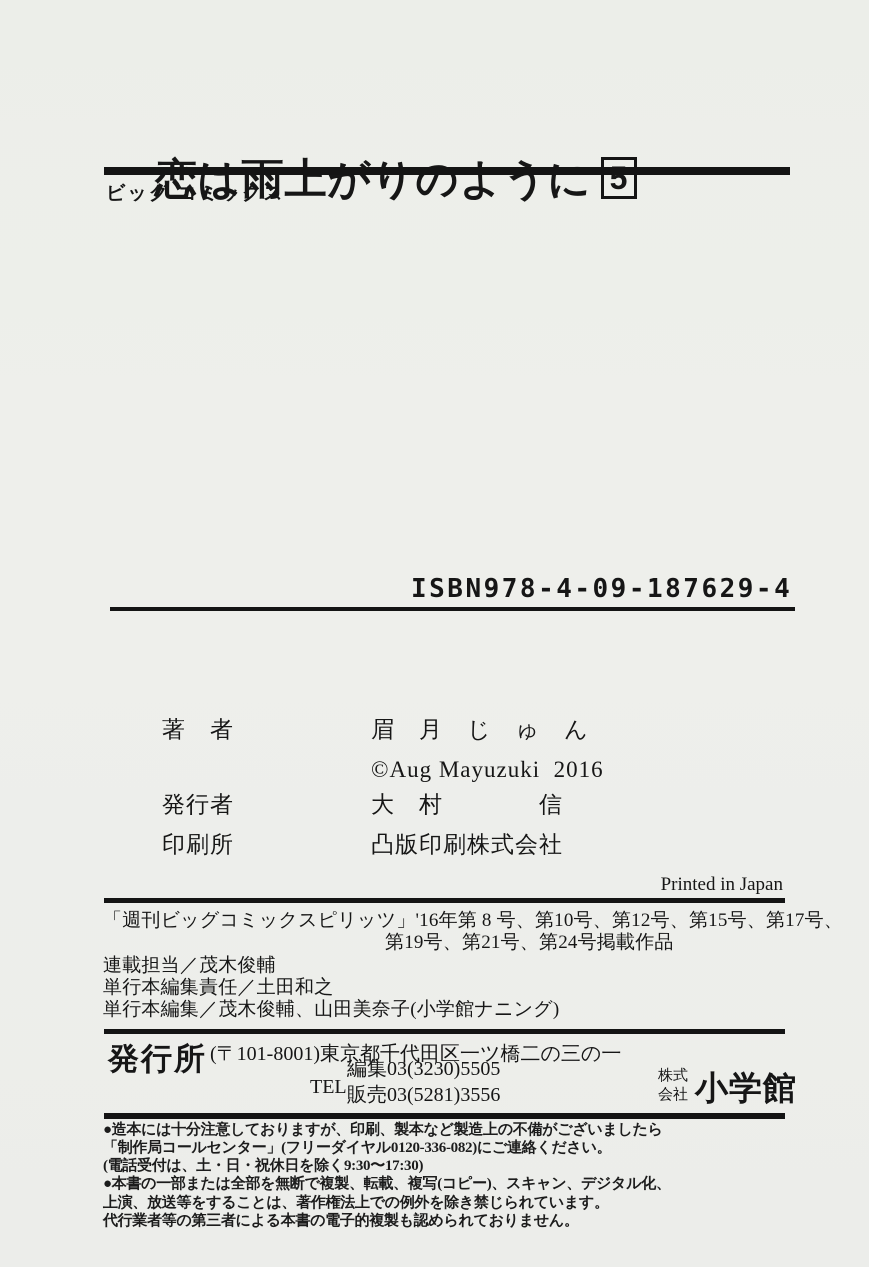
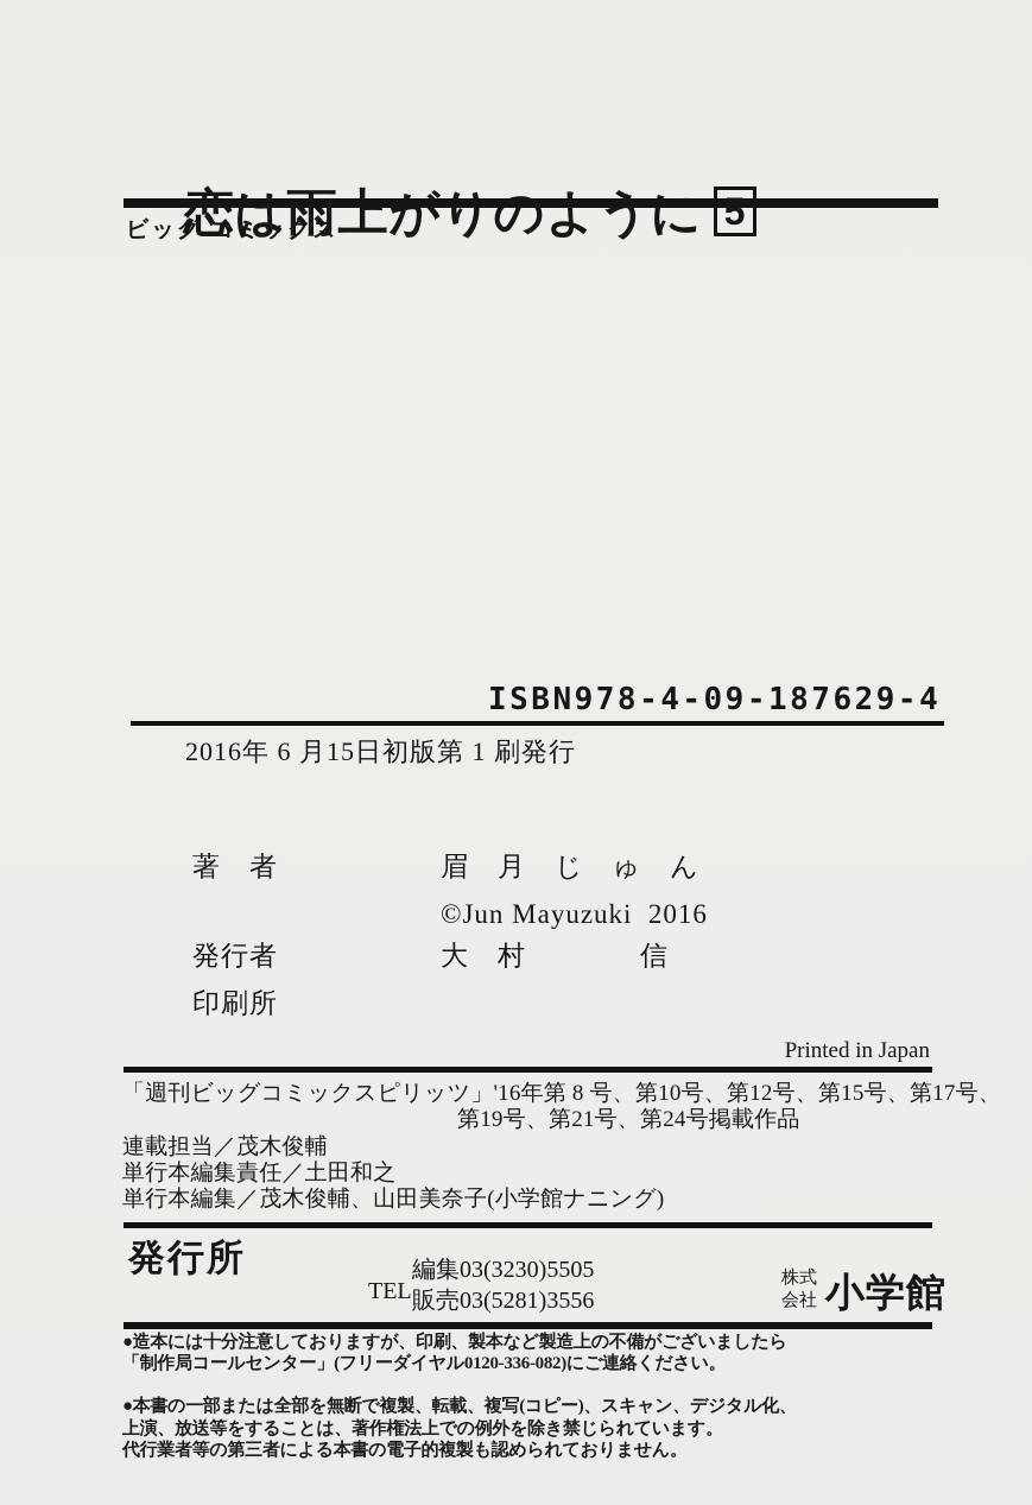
  恋は雨上がりのように 5
  ビッグ コミックス
  ISBN978-4-09-187629-4
+ 2016年 6 月15日初版第 1 刷発行
  著 者
  眉 月 じ ゅ ん
- ©Aug Mayuzuki 2016
+ ©Jun Mayuzuki 2016
  発行者
  大 村 信
  印刷所
- 凸版印刷株式会社
  Printed in Japan
  「週刊ビッグコミックスピリッツ」'16年第 8 号、第10号、第12号、第15号、第17号、
  第19号、第21号、第24号掲載作品
  連載担当／茂木俊輔
  単行本編集責任／土田和之
  単行本編集／茂木俊輔、山田美奈子(小学館ナニング)
  発行所
- (〒101-8001)東京都千代田区一ツ橋二の三の一
  TEL
  編集03(3230)5505
  販売03(5281)3556
  株式
  会社
  小学館
  ●造本には十分注意しておりますが、印刷、製本など製造上の不備がございましたら
  「制作局コールセンター」(フリーダイヤル0120-336-082)にご連絡ください。
- (電話受付は、土・日・祝休日を除く9:30〜17:30)
  ●本書の一部または全部を無断で複製、転載、複写(コピー)、スキャン、デジタル化、
  上演、放送等をすることは、著作権法上での例外を除き禁じられています。
  代行業者等の第三者による本書の電子的複製も認められておりません。
